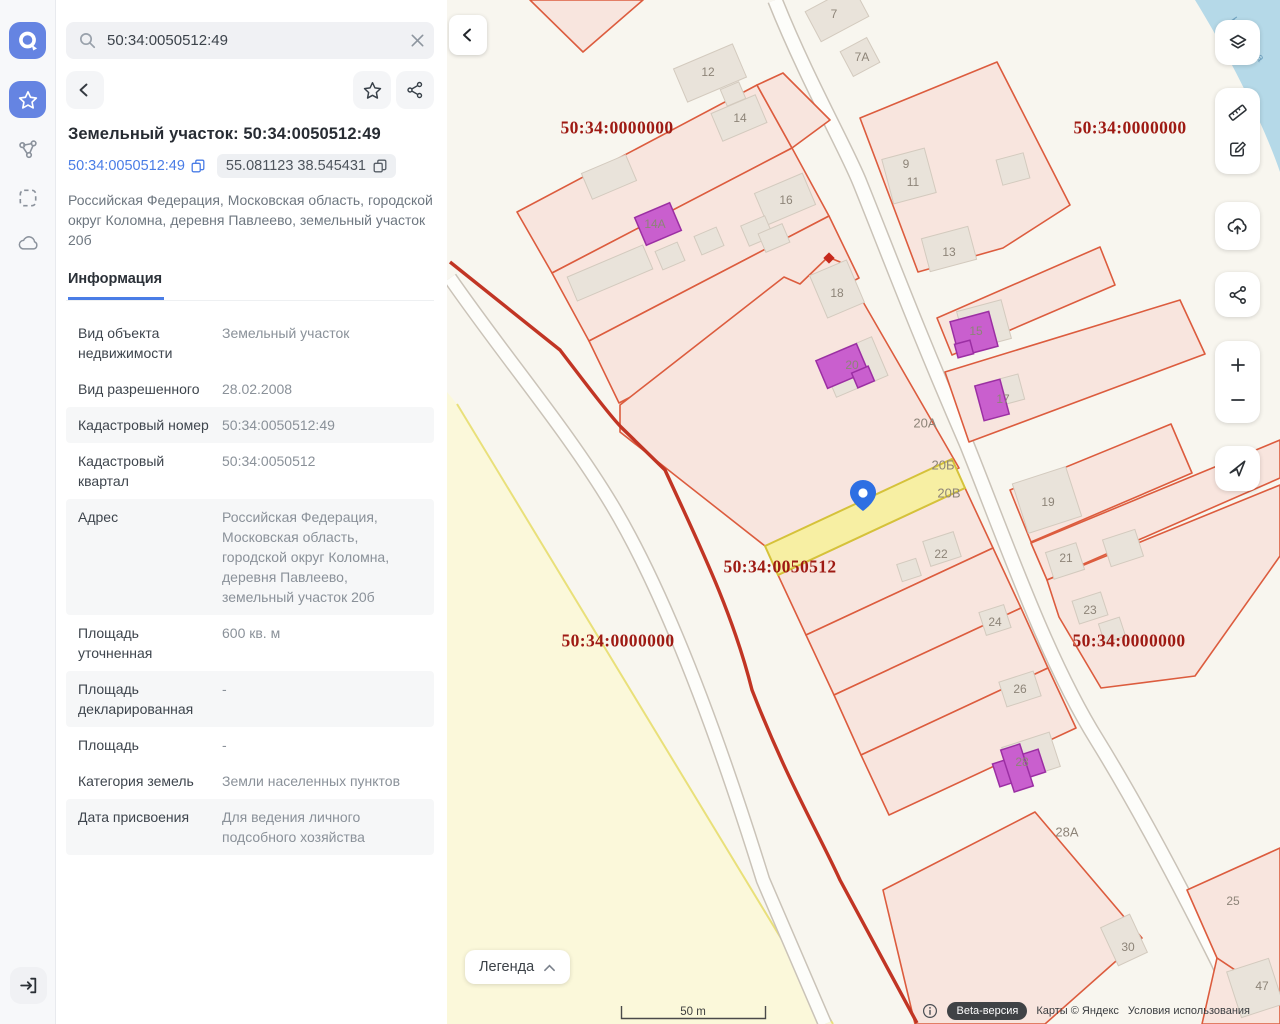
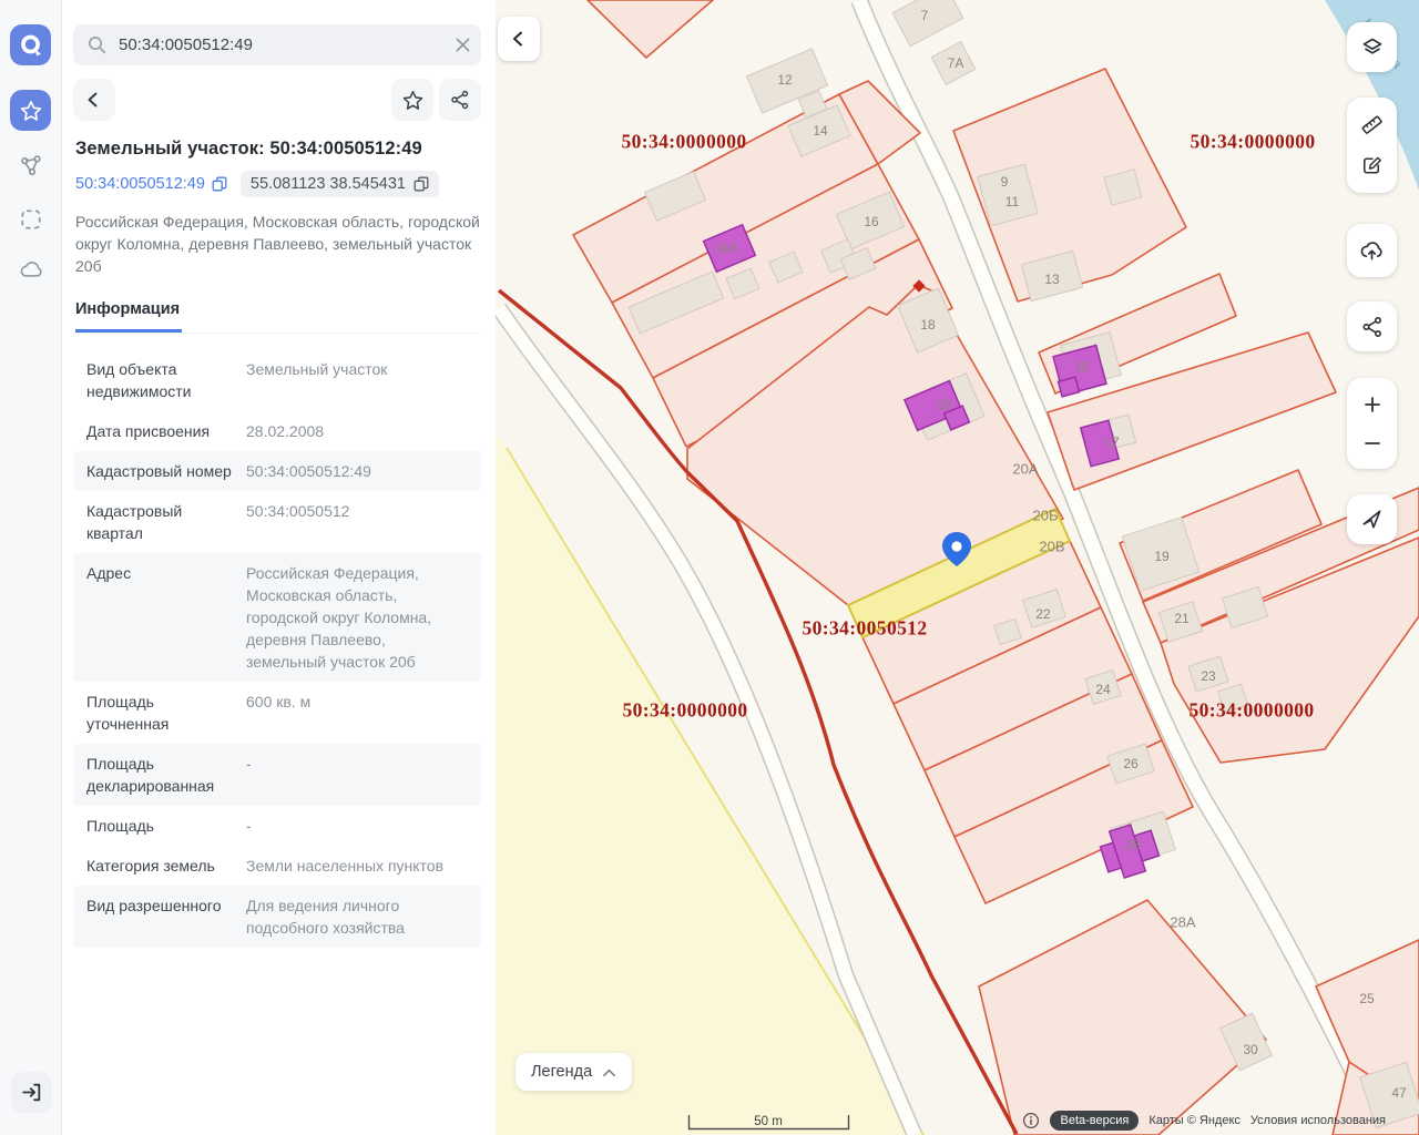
  50:34:0050512:49
  Земельный участок: 50:34:0050512:49
  50:34:0050512:49
  55.081123 38.545431
  Российская Федерация, Московская область, городской округ Коломна, деревня Павлеево, земельный участок 20б
  Информация
  Вид объекта недвижимости
  Земельный участок
- Вид разрешенного
+ Дата присвоения
  28.02.2008
  Кадастровый номер
  50:34:0050512:49
  Кадастровый квартал
  50:34:0050512
  Адрес
  Российская Федерация, Московская область, городской округ Коломна, деревня Павлеево, земельный участок 20б
  Площадь уточненная
  600 кв. м
  Площадь декларированная
  -
  Площадь
  -
  Категория земель
  Земли населенных пунктов
- Дата присвоения
+ Вид разрешенного
  Для ведения личного подсобного хозяйства
  50:34:0000000
  50:34:0000000
  50:34:0050512
  50:34:0000000
  50:34:0000000
  7
  7А
  12
  14
  14А
  16
  18
  20
  9
  11
  13
  15
  17
  19
  21
  23
  24
  26
  22
  28
  30
  25
  47
  20А
  20Б
  20В
  28А
  Легенда
  50 m
  Beta-версия
  Карты © Яндекс
  Условия использования
